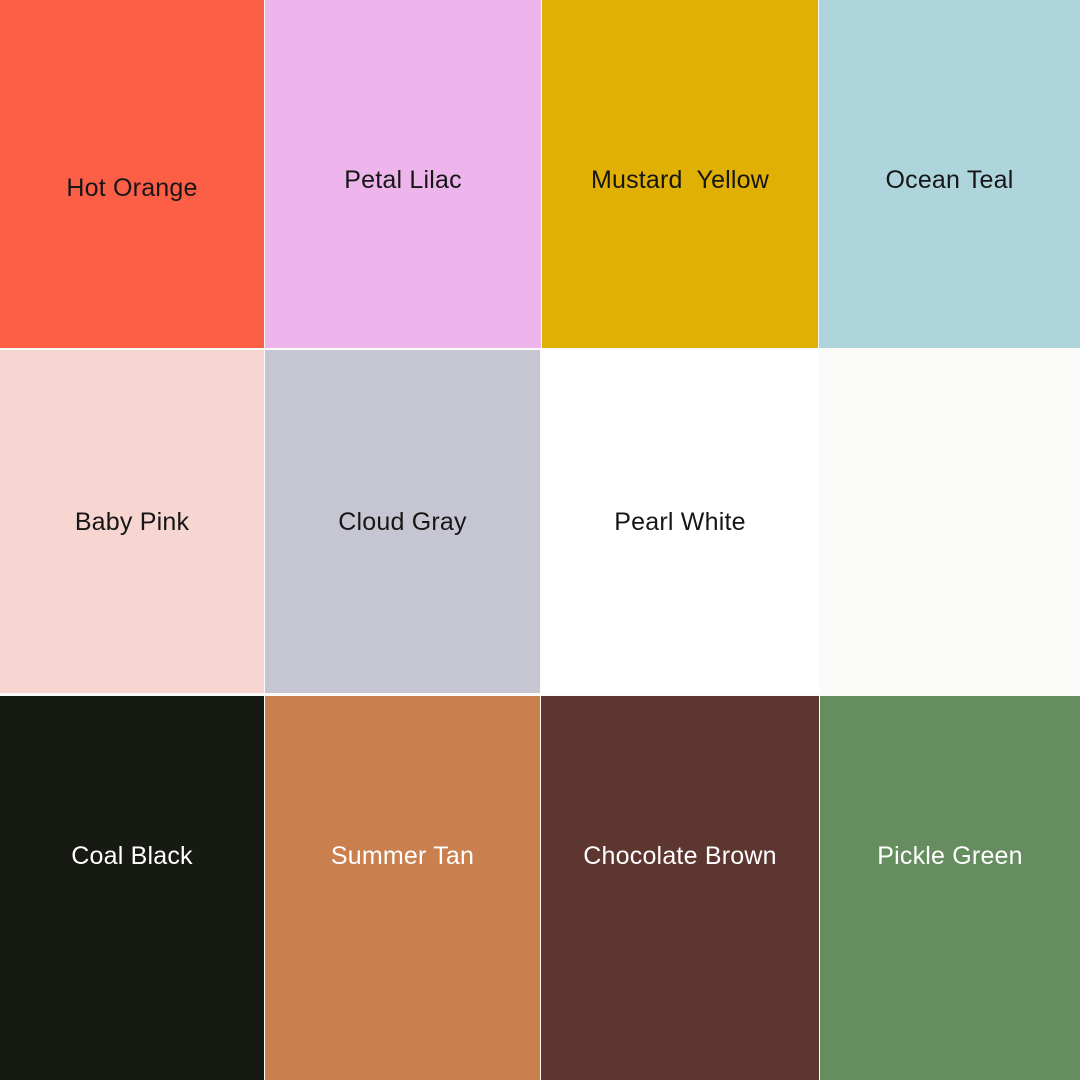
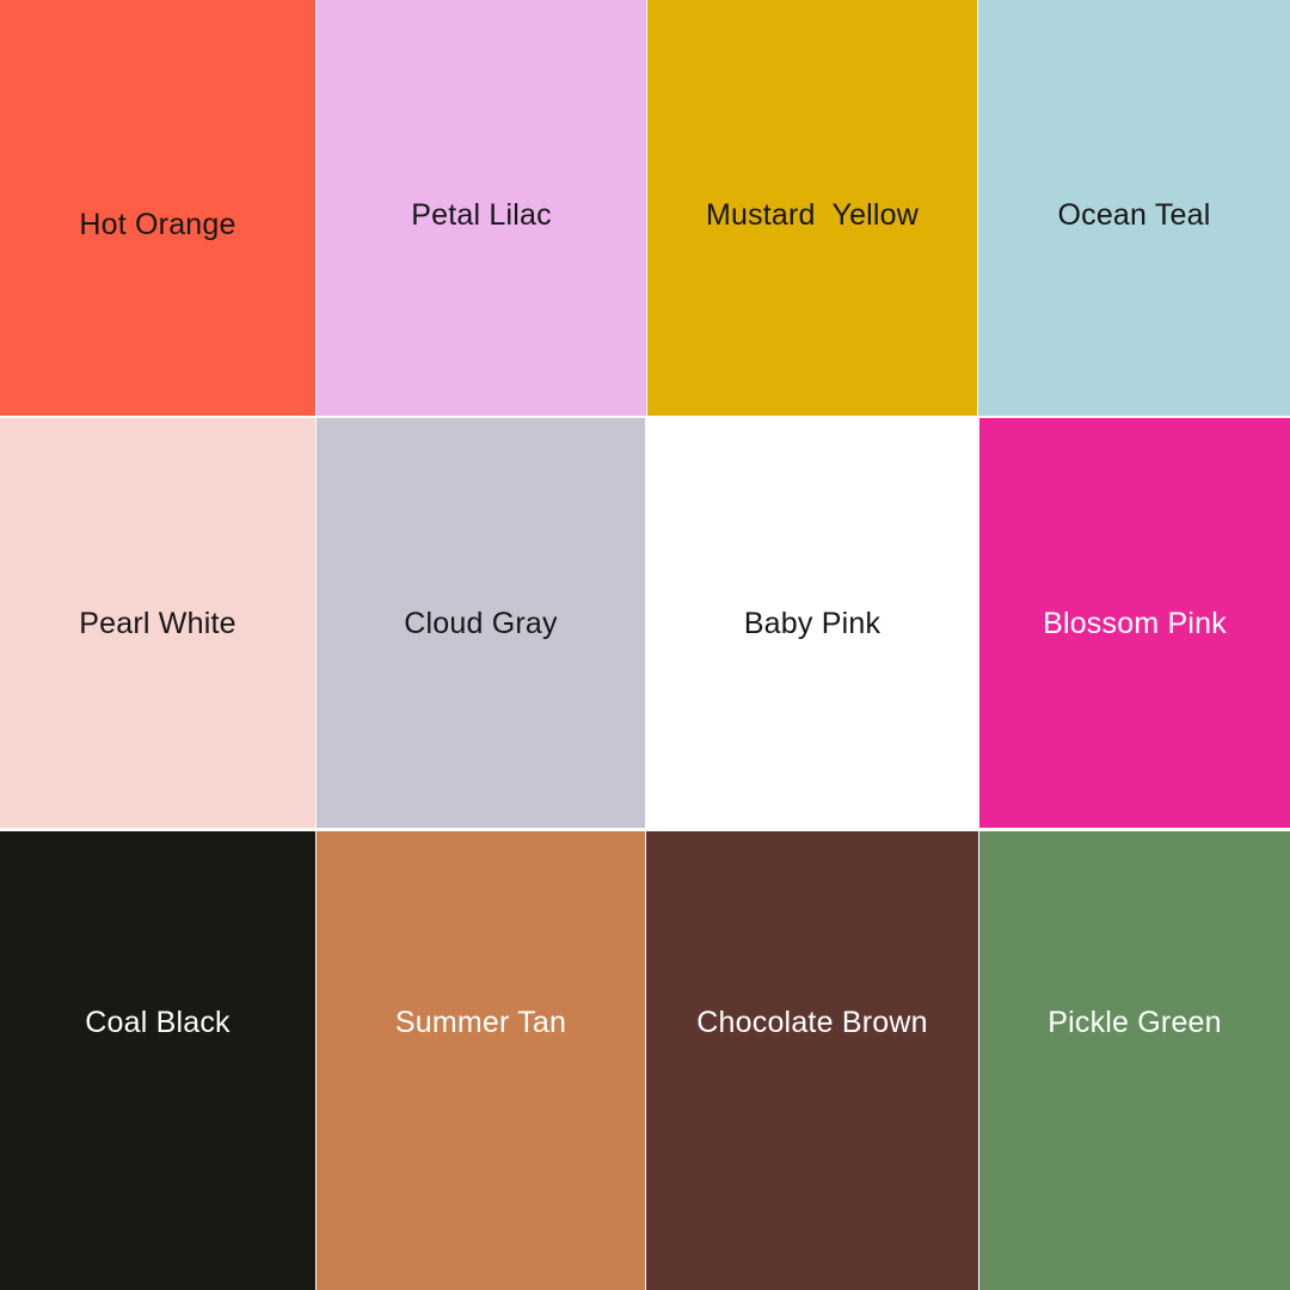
  Hot Orange
  Petal Lilac
  Mustard Yellow
  Ocean Teal
- Baby Pink
+ Pearl White
  Cloud Gray
- Pearl White
+ Baby Pink
+ Blossom Pink
  Coal Black
  Summer Tan
  Chocolate Brown
  Pickle Green
